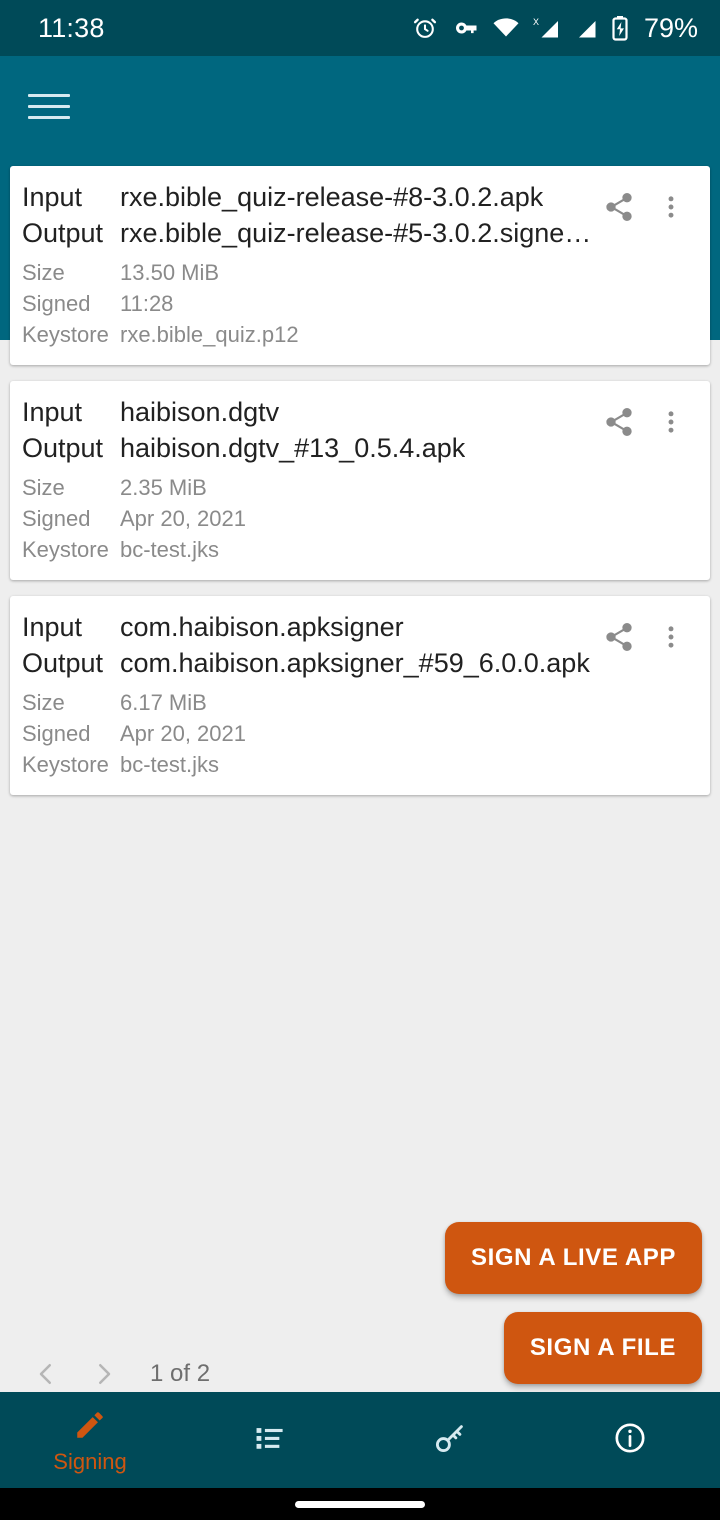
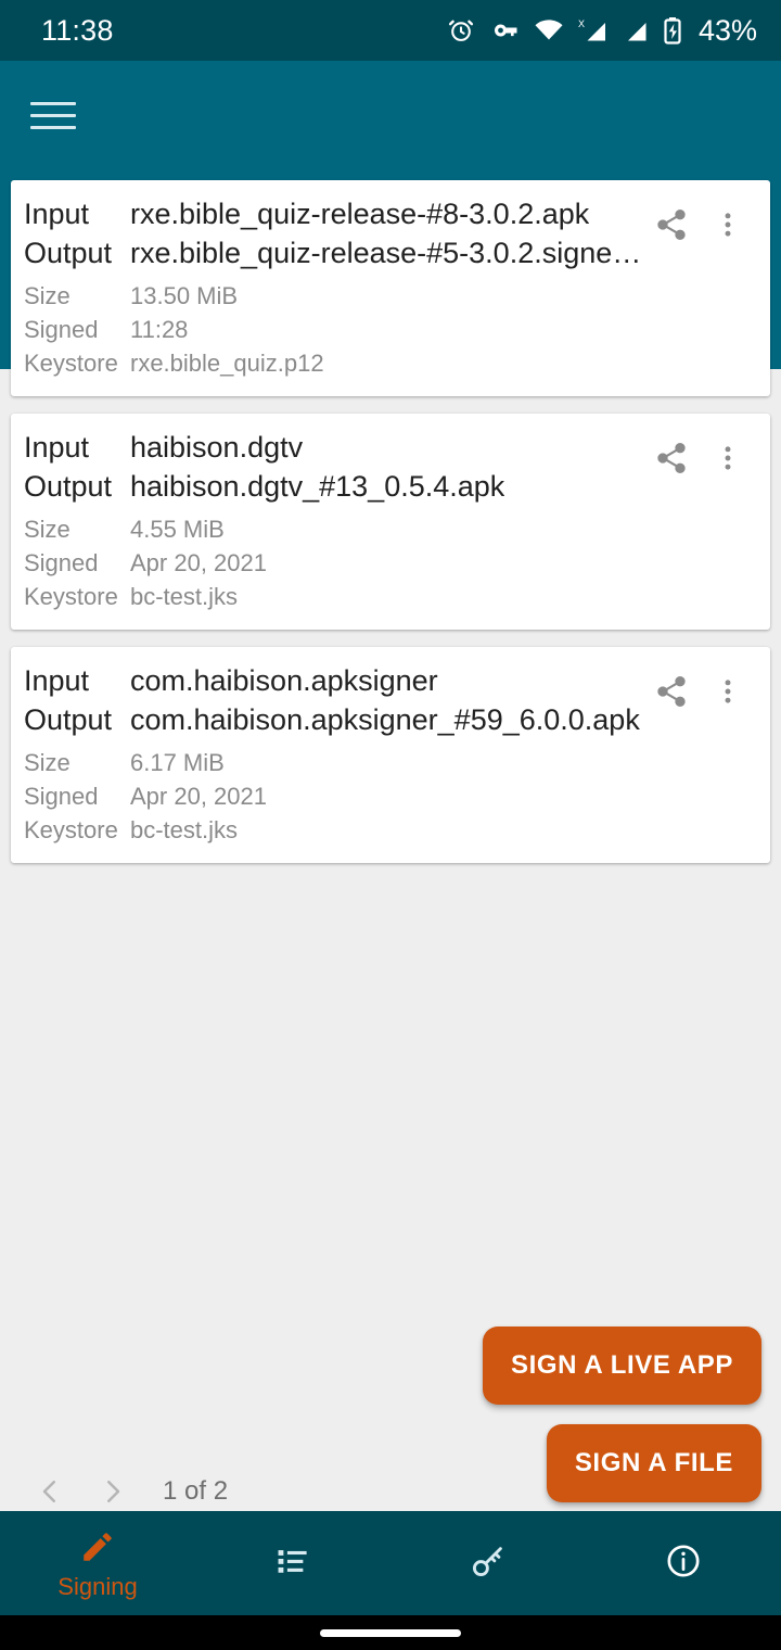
  11:38
  X
- 79%
+ 43%
  Input
  rxe.bible_quiz-release-#8-3.0.2.apk
  Output
  rxe.bible_quiz-release-#5-3.0.2.signed.a
  Size
  13.50 MiB
  Signed
  11:28
  Keystore
  rxe.bible_quiz.p12
  Input
  haibison.dgtv
  Output
  haibison.dgtv_#13_0.5.4.apk
  Size
- 2.35 MiB
+ 4.55 MiB
  Signed
  Apr 20, 2021
  Keystore
  bc-test.jks
  Input
  com.haibison.apksigner
  Output
  com.haibison.apksigner_#59_6.0.0.apk
  Size
  6.17 MiB
  Signed
  Apr 20, 2021
  Keystore
  bc-test.jks
  SIGN A LIVE APP
  SIGN A FILE
  1 of 2
  Signing
